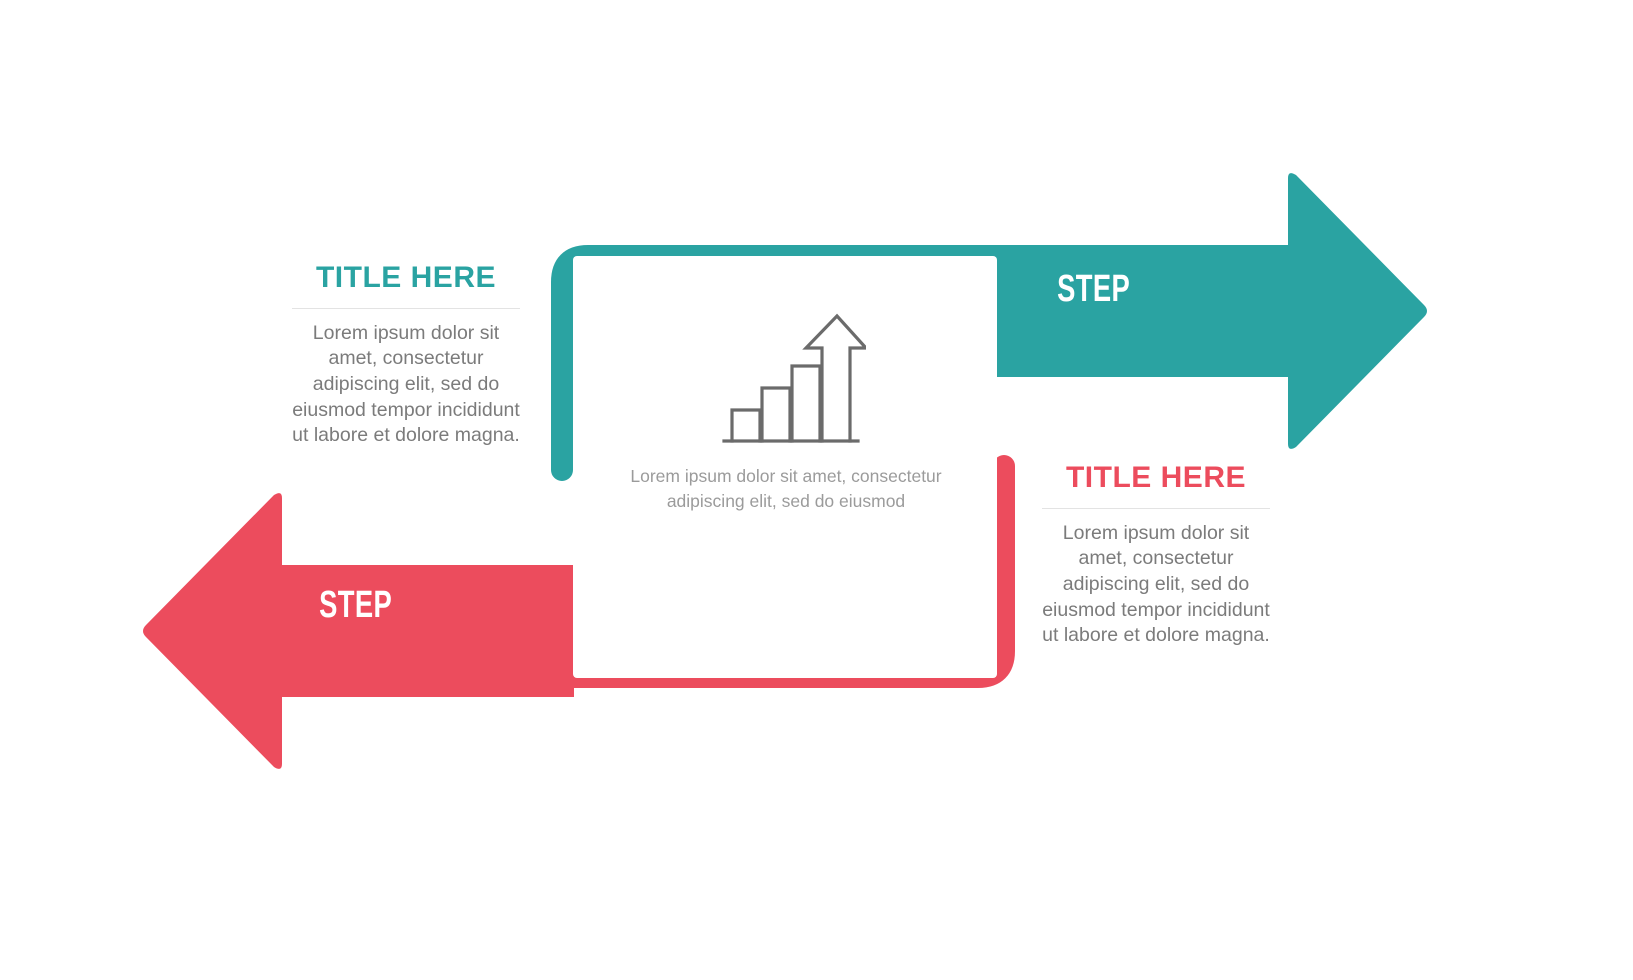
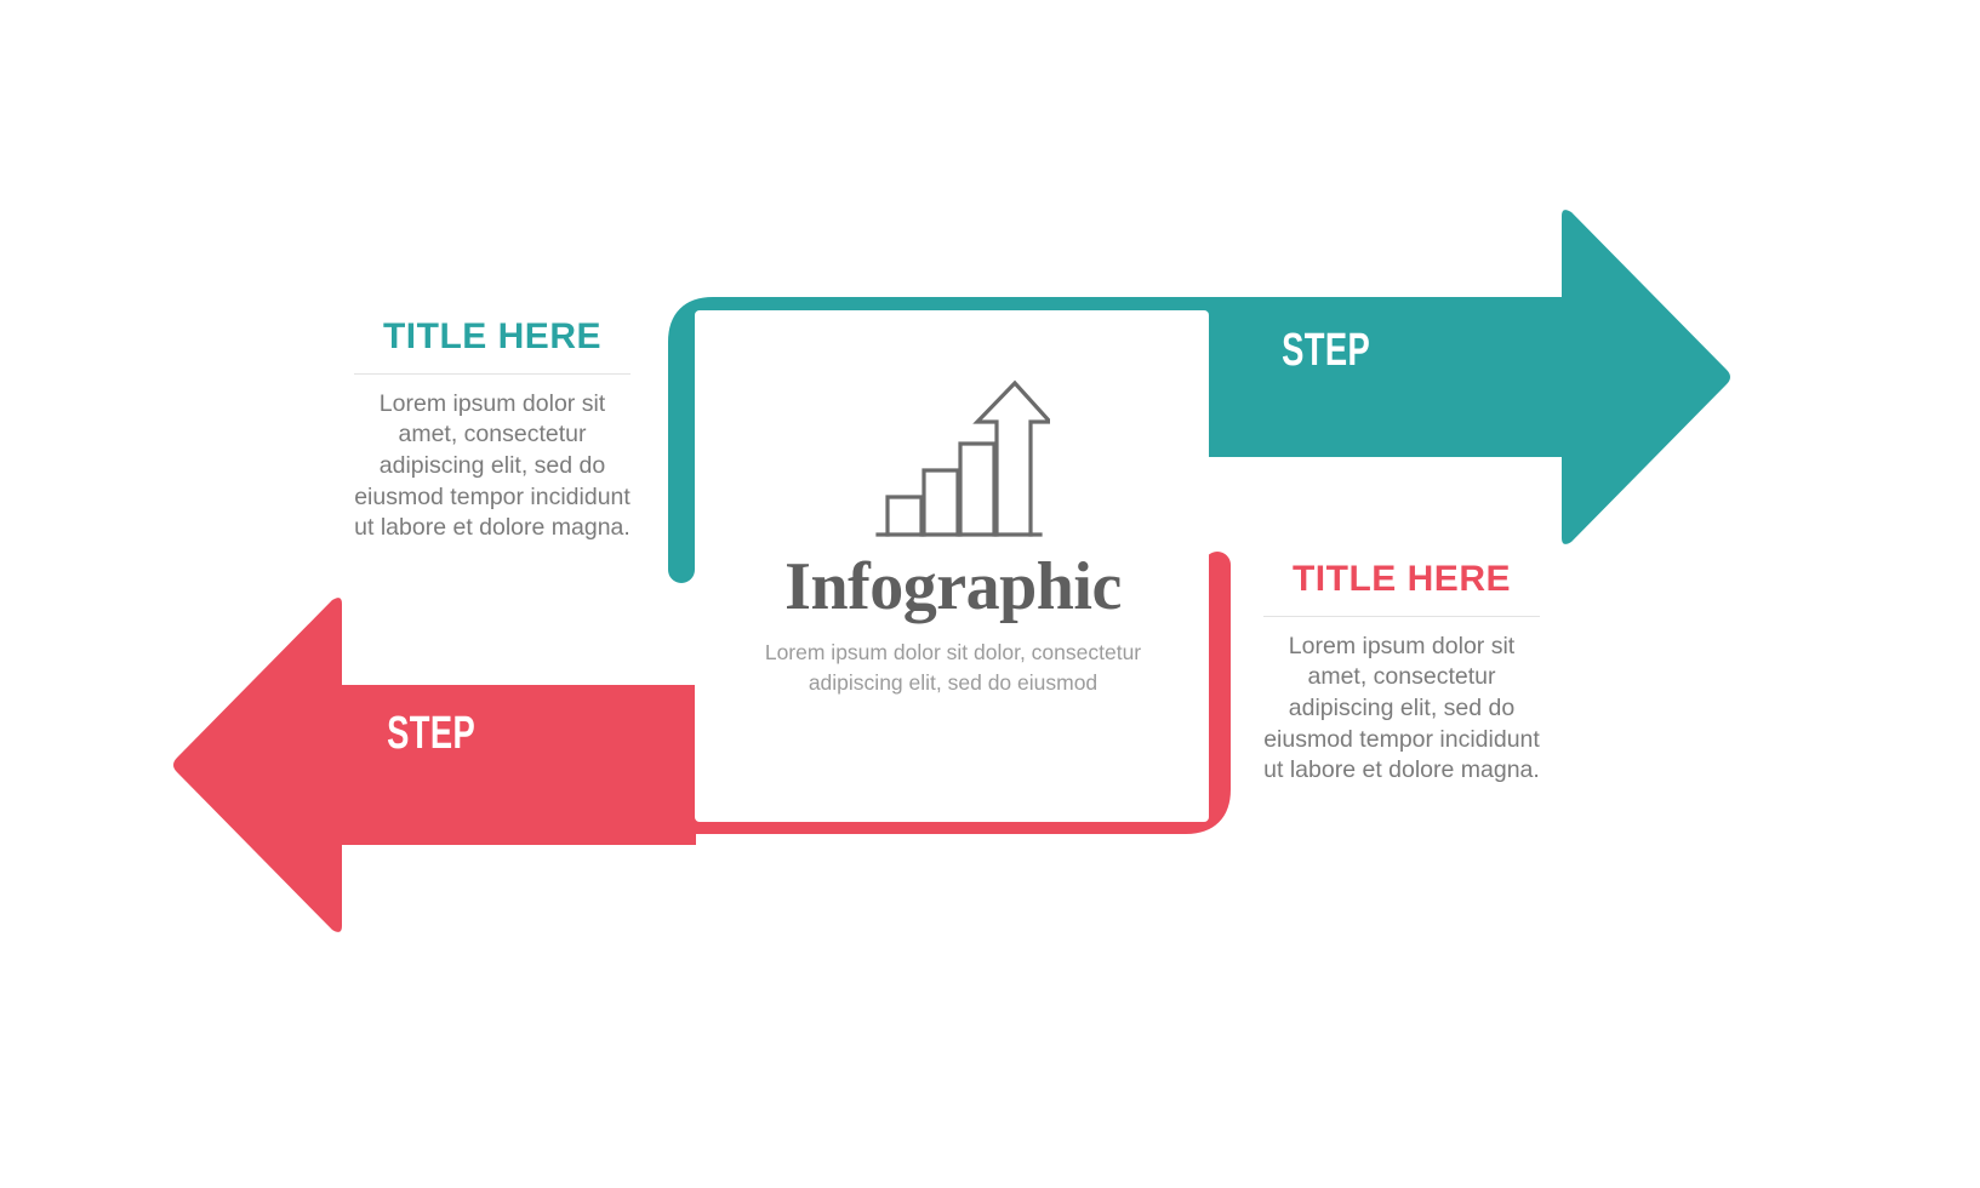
+ Infographic
- Lorem ipsum dolor sit amet, consectetur adipiscing elit, sed do eiusmod
+ Lorem ipsum dolor sit dolor, consectetur adipiscing elit, sed do eiusmod
  STEP
  STEP
  TITLE HERE
  Lorem ipsum dolor sit amet, consectetur adipiscing elit, sed do eiusmod tempor incididunt ut labore et dolore magna.
  TITLE HERE
  Lorem ipsum dolor sit amet, consectetur adipiscing elit, sed do eiusmod tempor incididunt ut labore et dolore magna.
